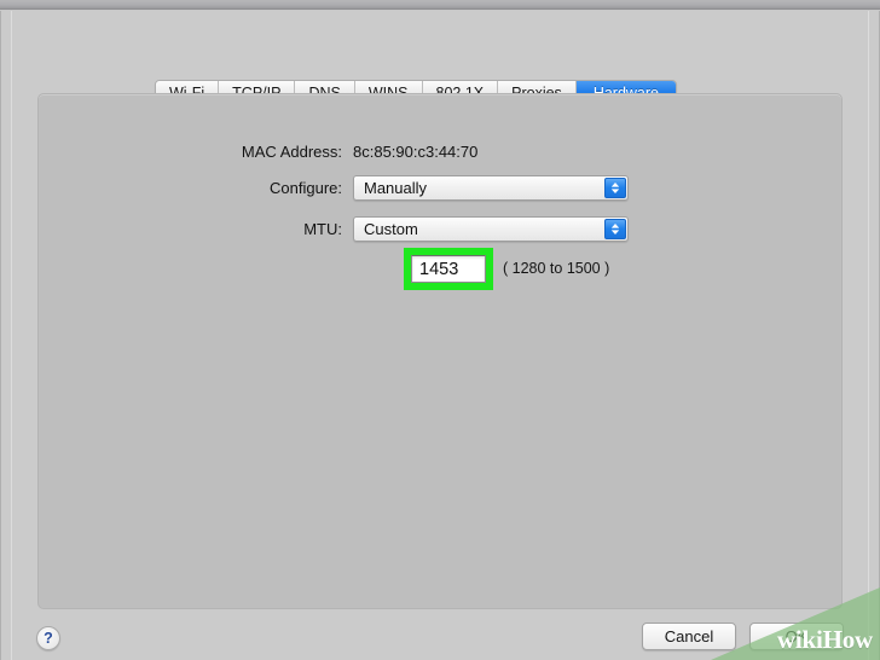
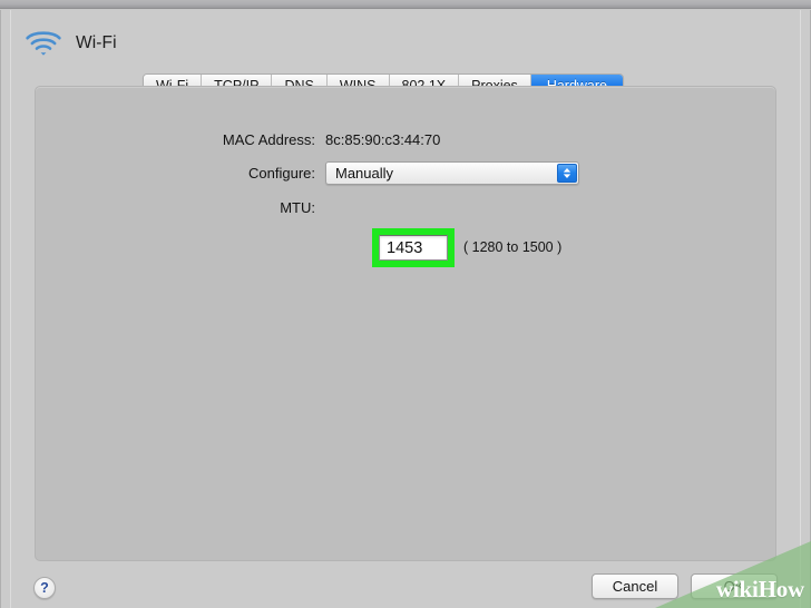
+ Wi-Fi
  MAC Address:
  8c:85:90:c3:44:70
  Configure:
  Manually
  MTU:
- Custom
  1453
  ( 1280 to 1500 )
  ?
  Cancel
  OK
  wikiHow
